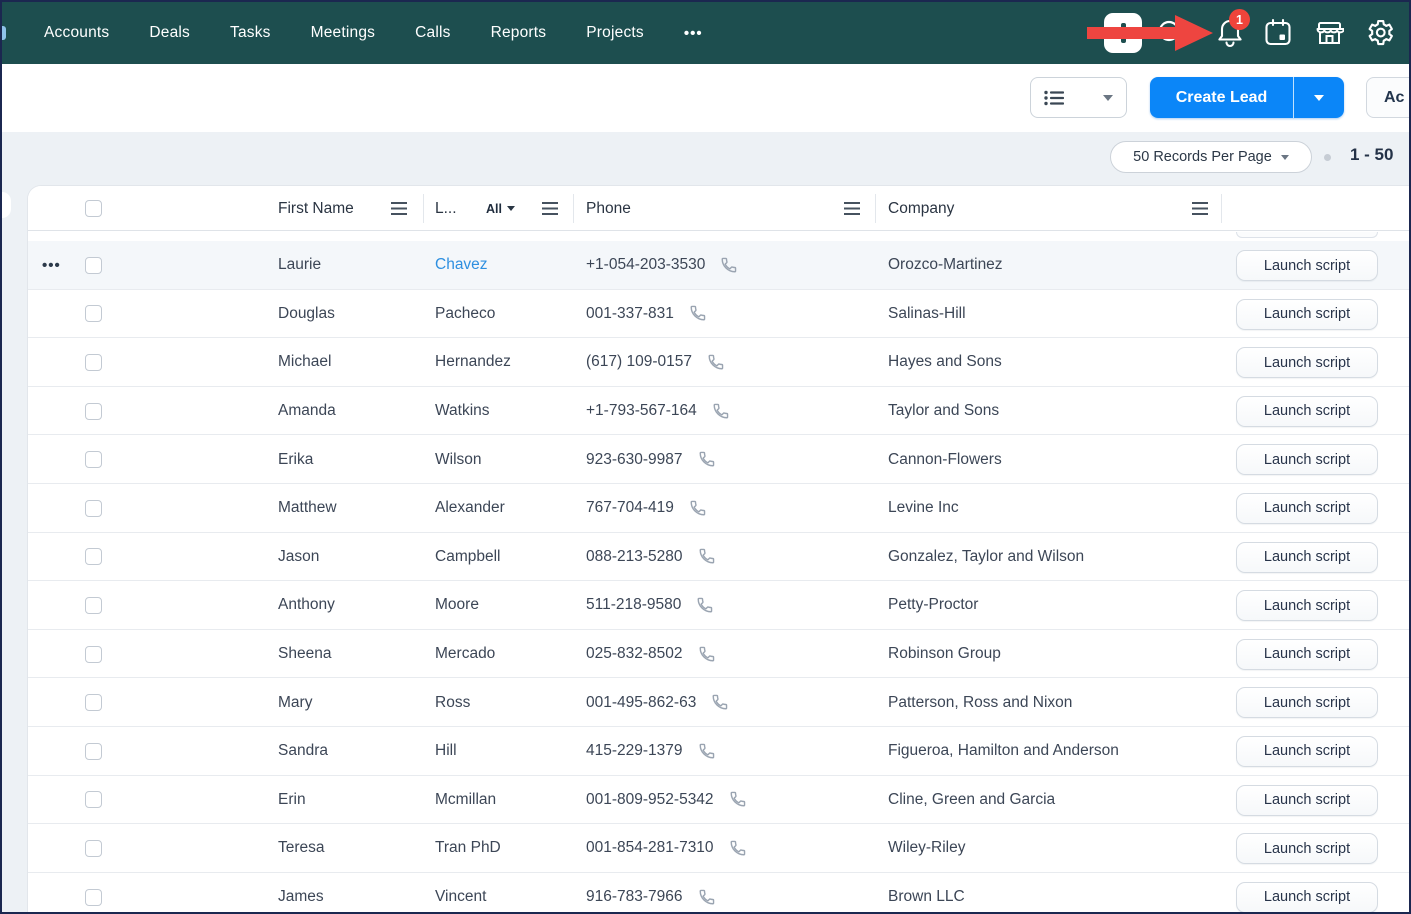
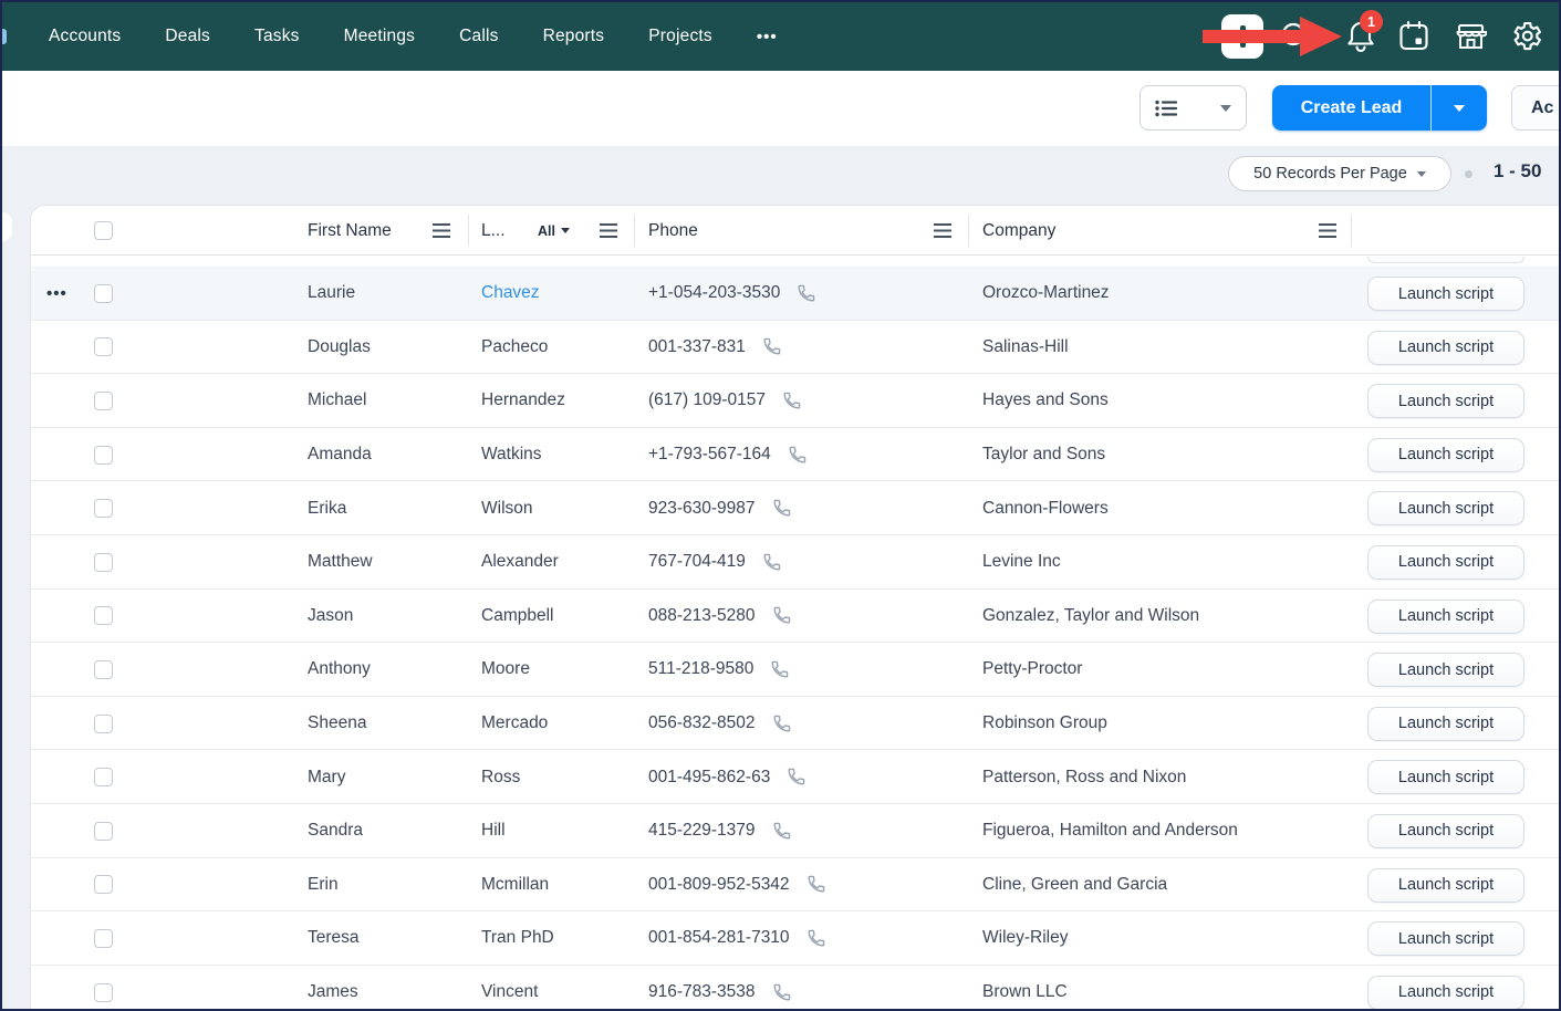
  Accounts
  Deals
  Tasks
  Meetings
  Calls
  Reports
  Projects
  •••
  1
  Create Lead
  Ac
  50 Records Per Page
  1 - 50
  First Name
  L...
  All
  Phone
  Company
  •••
  Laurie
  Chavez
  +1-054-203-3530
  Orozco-Martinez
  Launch script
  Douglas
  Pacheco
  001-337-831
  Salinas-Hill
  Launch script
  Michael
  Hernandez
  (617) 109-0157
  Hayes and Sons
  Launch script
  Amanda
  Watkins
  +1-793-567-164
  Taylor and Sons
  Launch script
  Erika
  Wilson
  923-630-9987
  Cannon-Flowers
  Launch script
  Matthew
  Alexander
  767-704-419
  Levine Inc
  Launch script
  Jason
  Campbell
  088-213-5280
  Gonzalez, Taylor and Wilson
  Launch script
  Anthony
  Moore
  511-218-9580
  Petty-Proctor
  Launch script
  Sheena
  Mercado
- 025-832-8502
+ 056-832-8502
  Robinson Group
  Launch script
  Mary
  Ross
  001-495-862-63
  Patterson, Ross and Nixon
  Launch script
  Sandra
  Hill
  415-229-1379
  Figueroa, Hamilton and Anderson
  Launch script
  Erin
  Mcmillan
  001-809-952-5342
  Cline, Green and Garcia
  Launch script
  Teresa
  Tran PhD
  001-854-281-7310
  Wiley-Riley
  Launch script
  James
  Vincent
- 916-783-7966
+ 916-783-3538
  Brown LLC
  Launch script
